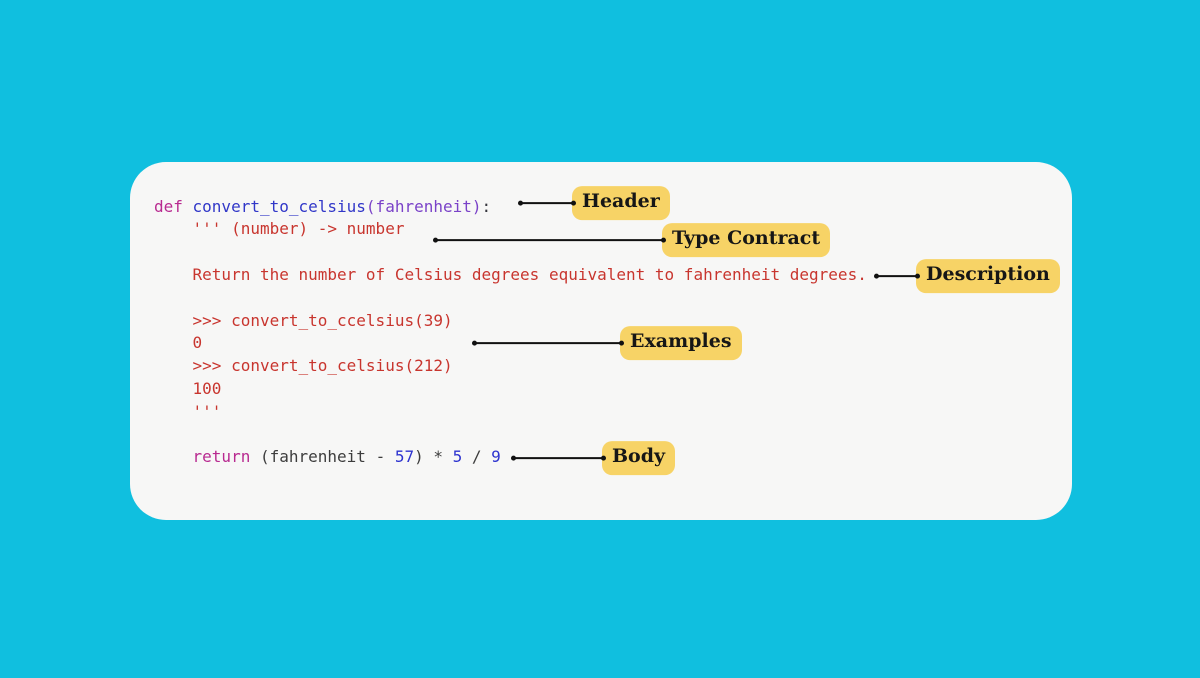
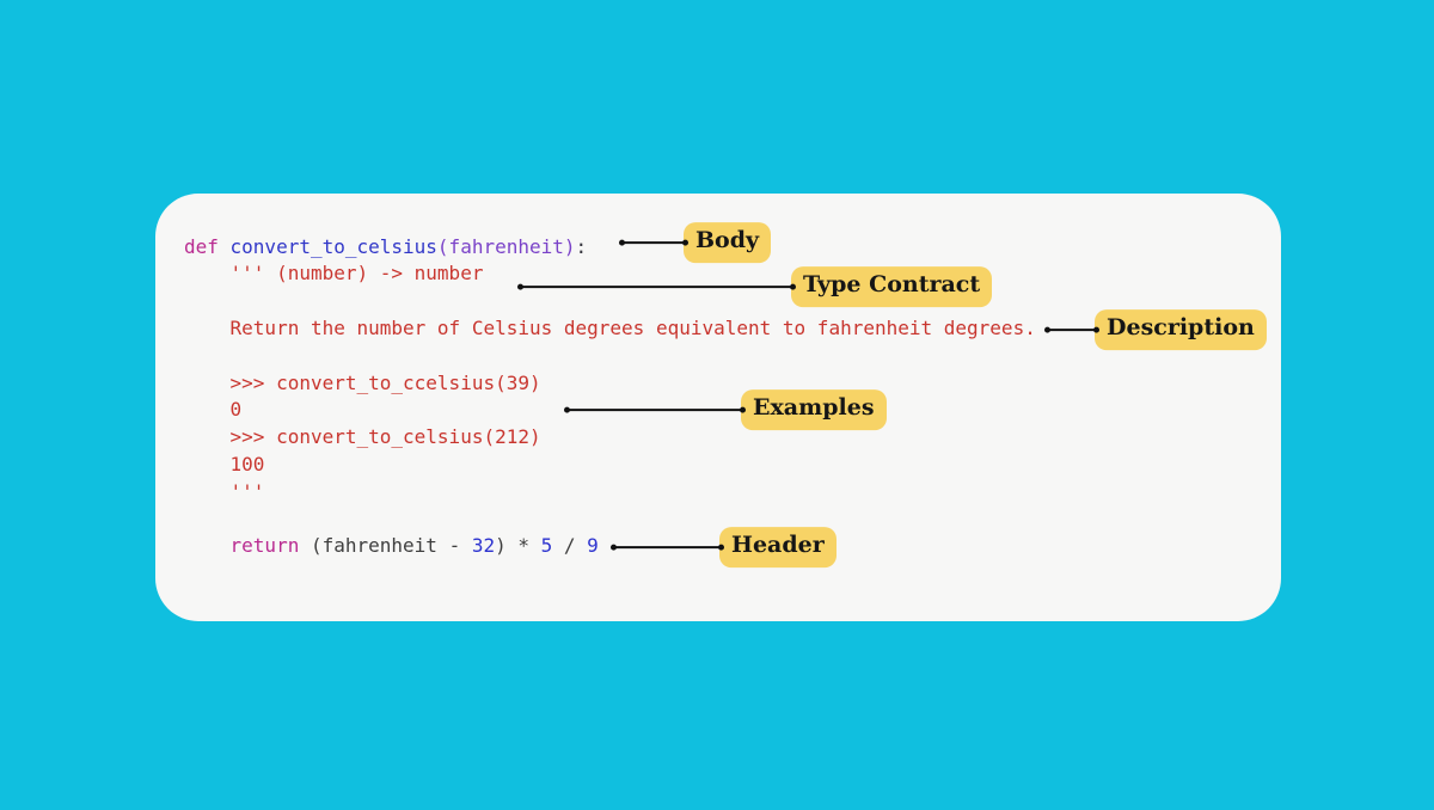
  def convert_to_celsius(fahrenheit):
  ''' (number) -> number
  Return the number of Celsius degrees equivalent to fahrenheit degrees.
  >>> convert_to_ccelsius(39)
  0
  >>> convert_to_celsius(212)
  100
  '''
- return (fahrenheit - 57) * 5 / 9
+ return (fahrenheit - 32) * 5 / 9
- Header
+ Body
  Type Contract
  Description
  Examples
- Body
+ Header
